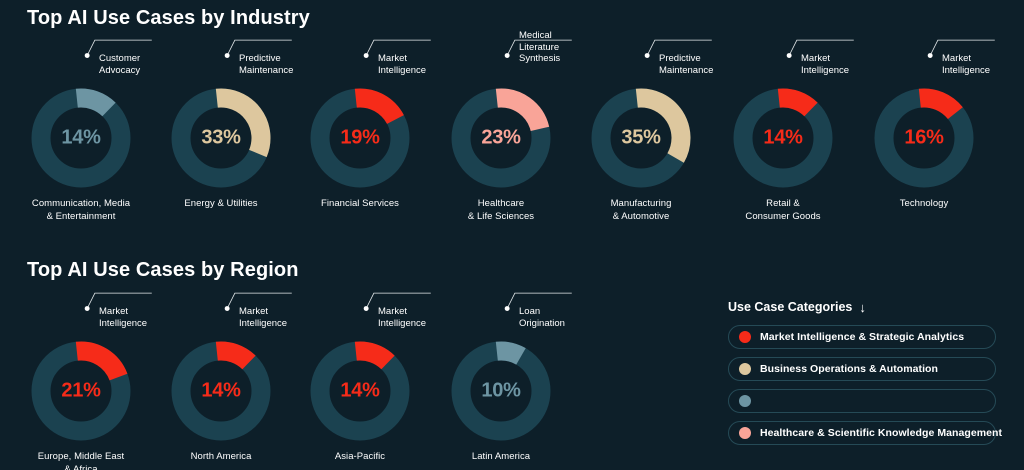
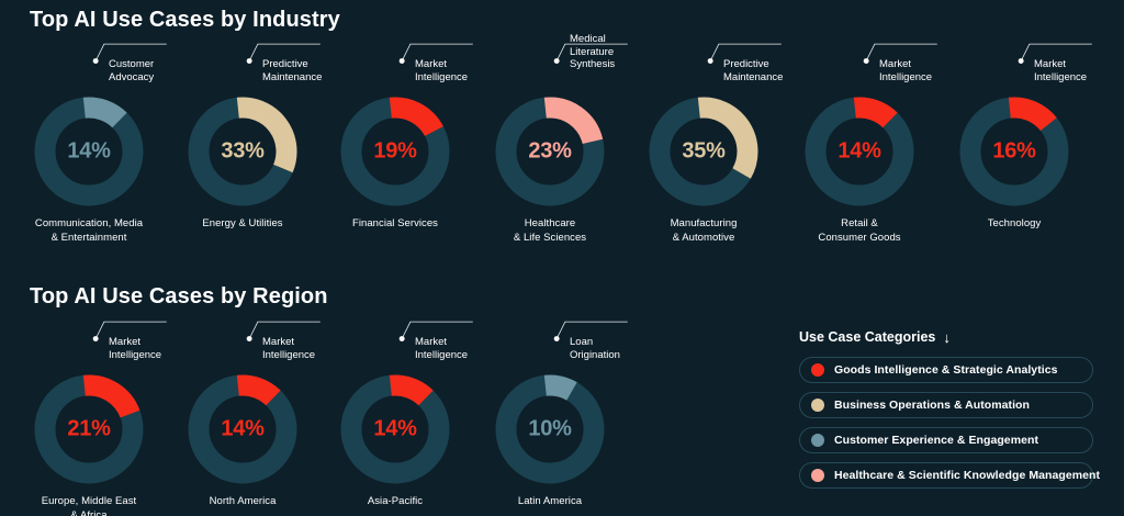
  Top AI Use Cases by Industry
  Top AI Use Cases by Region
  Customer
  Advocacy
  14%
  Communication, Media
  & Entertainment
  Predictive
  Maintenance
  33%
  Energy & Utilities
  Market
  Intelligence
  19%
  Financial Services
  Medical
  Literature
  Synthesis
  23%
  Healthcare
  & Life Sciences
  Predictive
  Maintenance
  35%
  Manufacturing
  & Automotive
  Market
  Intelligence
  14%
  Retail &
  Consumer Goods
  Market
  Intelligence
  16%
  Technology
  Market
  Intelligence
  21%
  Europe, Middle East
  & Africa
  Market
  Intelligence
  14%
  North America
  Market
  Intelligence
  14%
  Asia-Pacific
  Loan
  Origination
  10%
  Latin America
  Use Case Categories
  ↓
- Market Intelligence & Strategic Analytics
+ Goods Intelligence & Strategic Analytics
  Business Operations & Automation
+ Customer Experience & Engagement
  Healthcare & Scientific Knowledge Management
